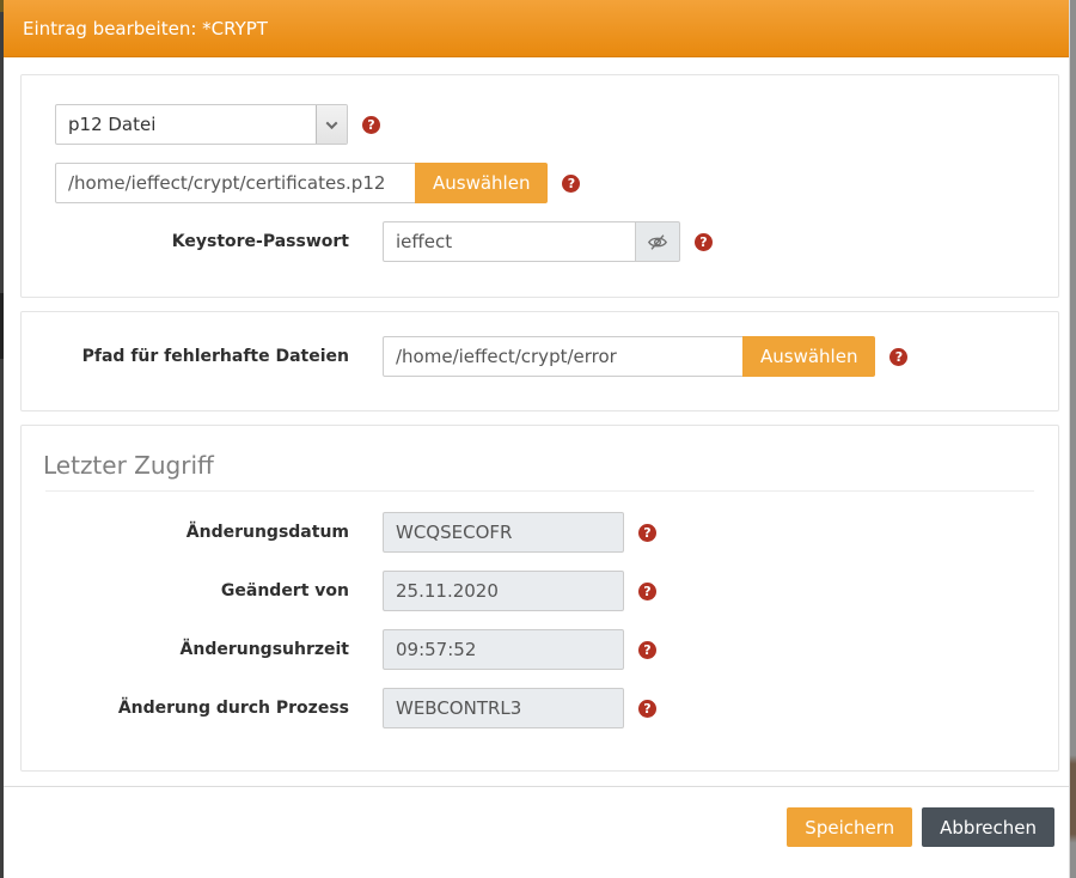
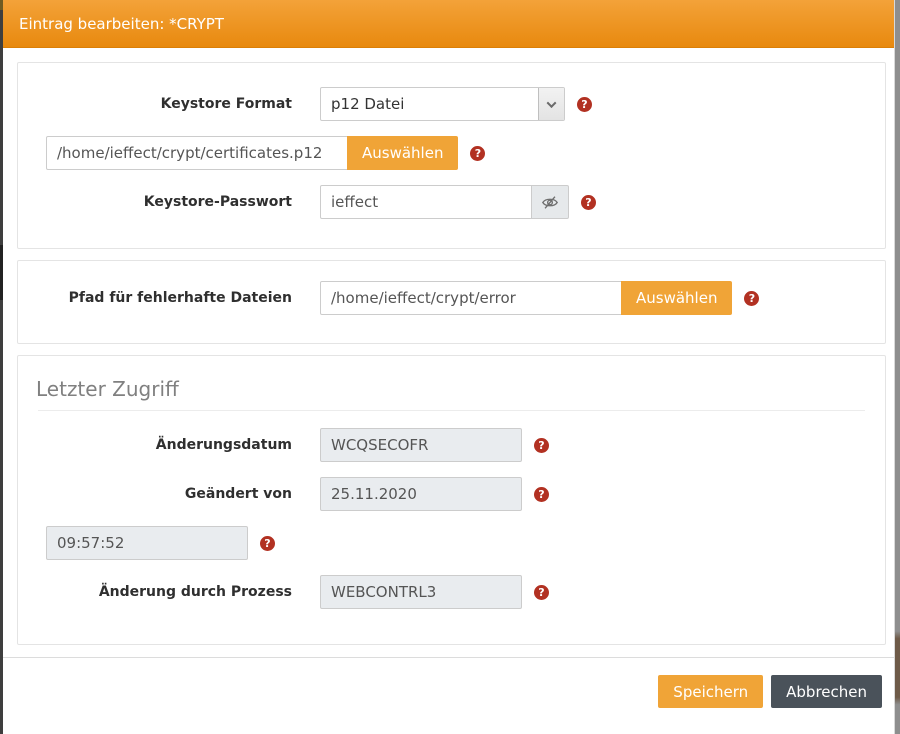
  Eintrag bearbeiten: *CRYPT
+ Keystore Format
  p12 Datei
  ?
  /home/ieffect/crypt/certificates.p12
  Auswählen
  ?
  Keystore-Passwort
  ieffect
  ?
  Pfad für fehlerhafte Dateien
  /home/ieffect/crypt/error
  Auswählen
  ?
  Letzter Zugriff
  Änderungsdatum
  WCQSECOFR
  ?
  Geändert von
  25.11.2020
  ?
- Änderungsuhrzeit
  09:57:52
  ?
  Änderung durch Prozess
  WEBCONTRL3
  ?
  Speichern
  Abbrechen
